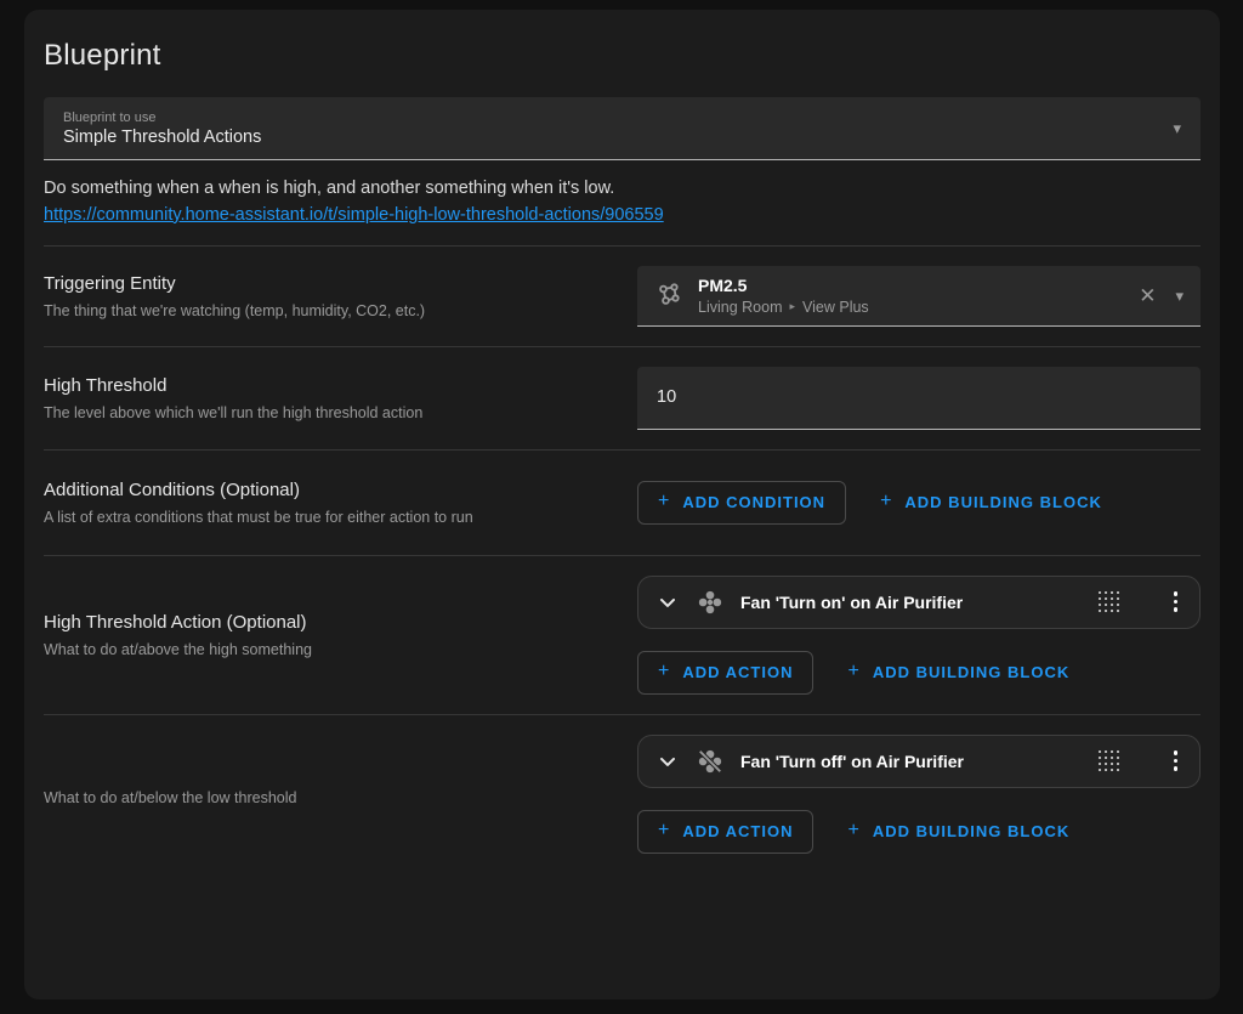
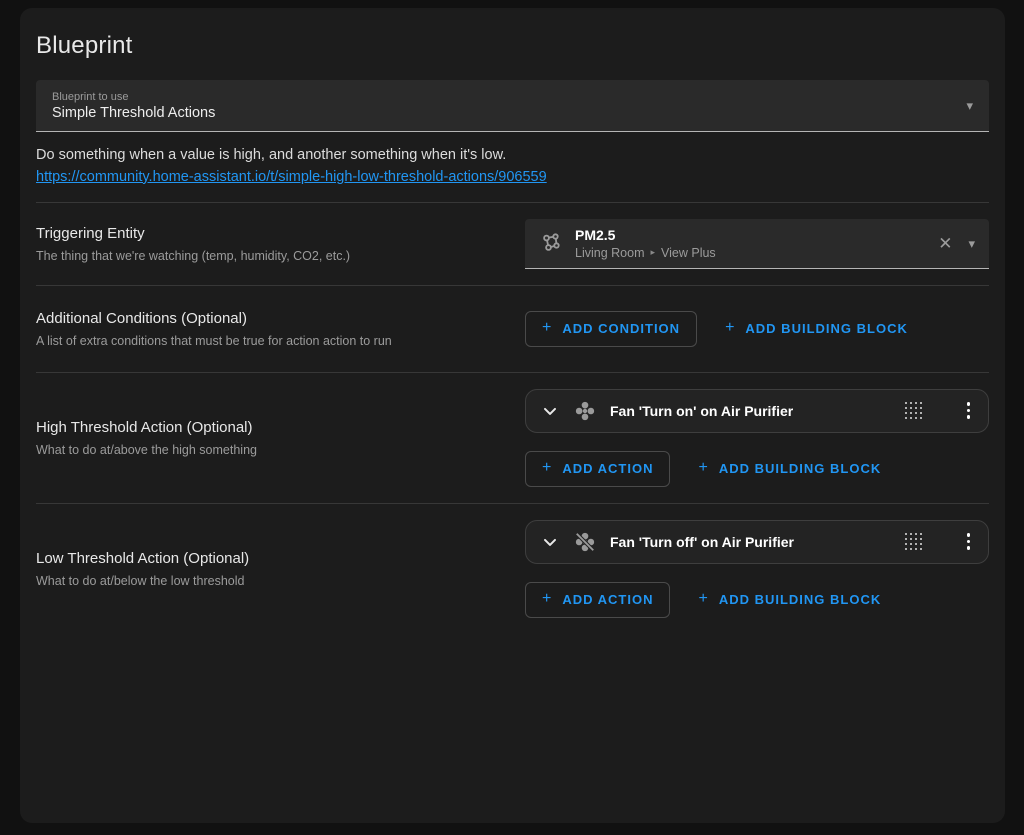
  Blueprint
  Blueprint to use
  Simple Threshold Actions
  ▾
- Do something when a when is high, and another something when it's low.
+ Do something when a value is high, and another something when it's low.
  https://community.home-assistant.io/t/simple-high-low-threshold-actions/906559
  Triggering Entity
  The thing that we're watching (temp, humidity, CO2, etc.)
  PM2.5
  Living Room
  ▸
  View Plus
  ✕
  ▾
- High Threshold
- The level above which we'll run the high threshold action
- 10
  Additional Conditions (Optional)
- A list of extra conditions that must be true for either action to run
+ A list of extra conditions that must be true for action action to run
  +
  ADD CONDITION
  +
  ADD BUILDING BLOCK
  High Threshold Action (Optional)
  What to do at/above the high something
  Fan 'Turn on' on Air Purifier
  +
  ADD ACTION
  +
  ADD BUILDING BLOCK
+ Low Threshold Action (Optional)
  What to do at/below the low threshold
  Fan 'Turn off' on Air Purifier
  +
  ADD ACTION
  +
  ADD BUILDING BLOCK
